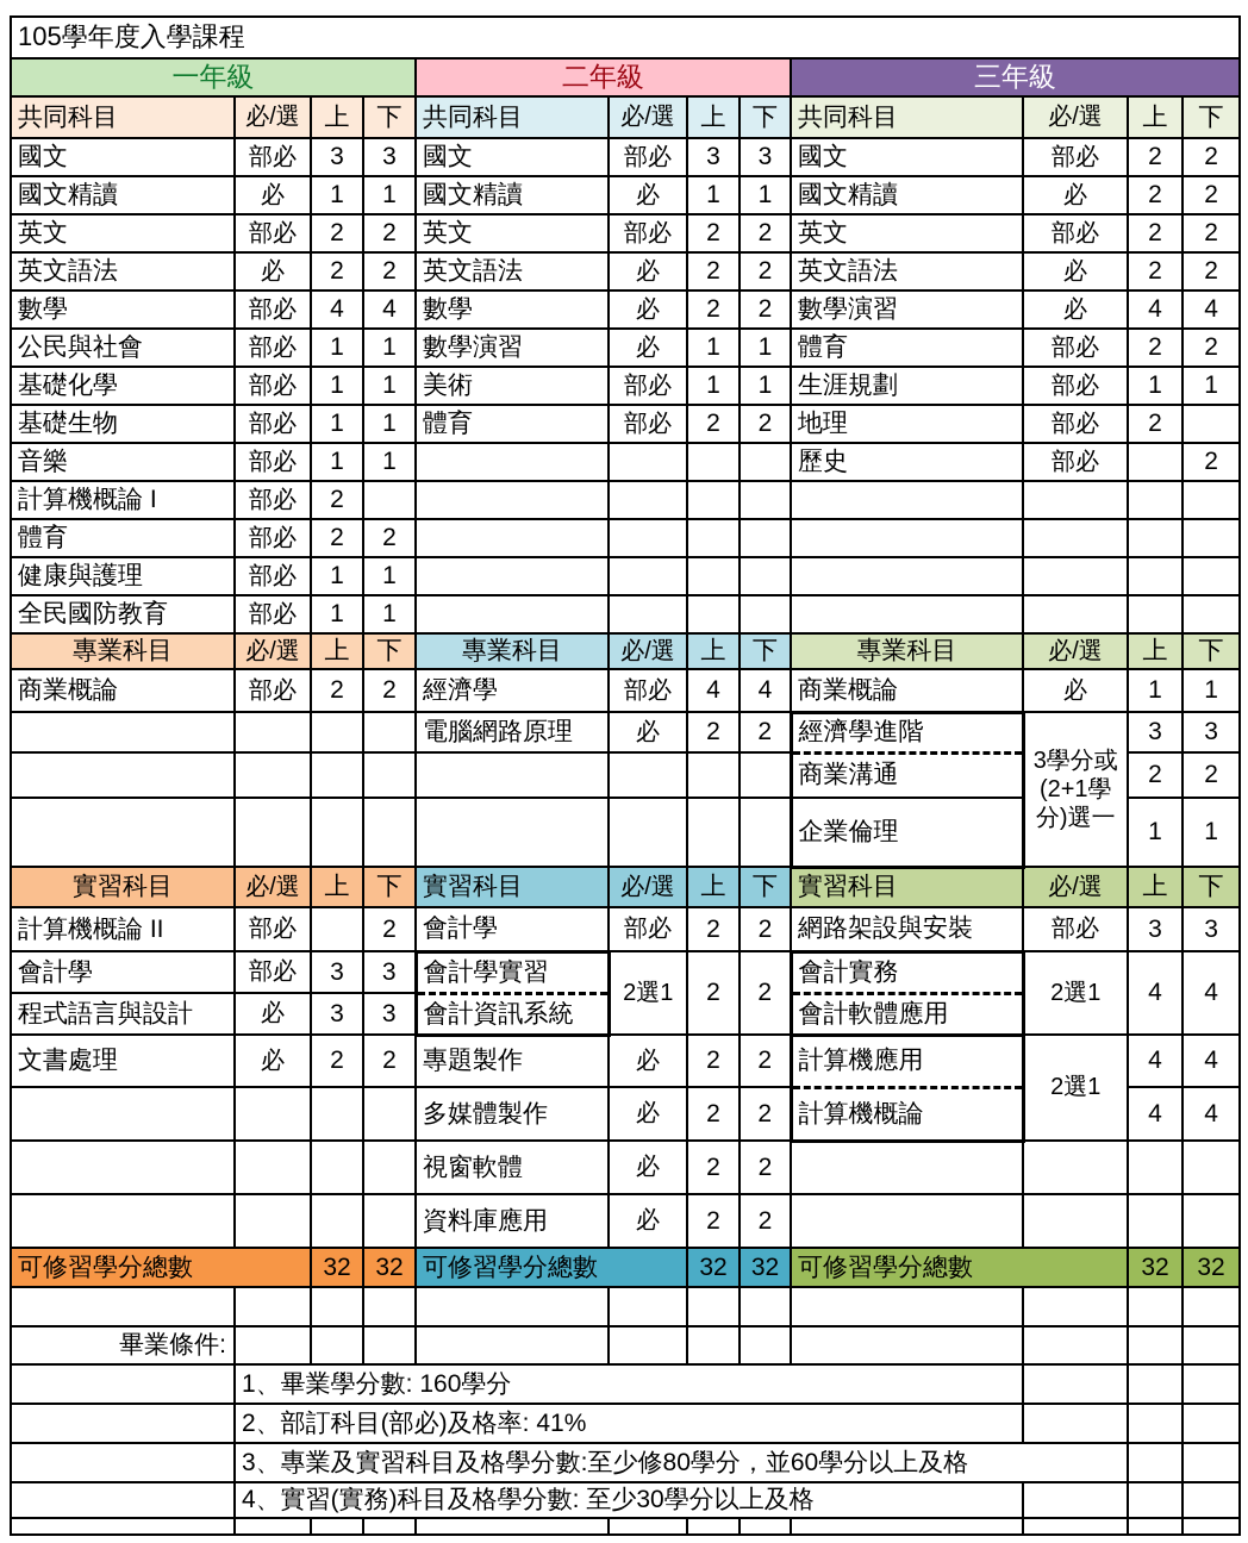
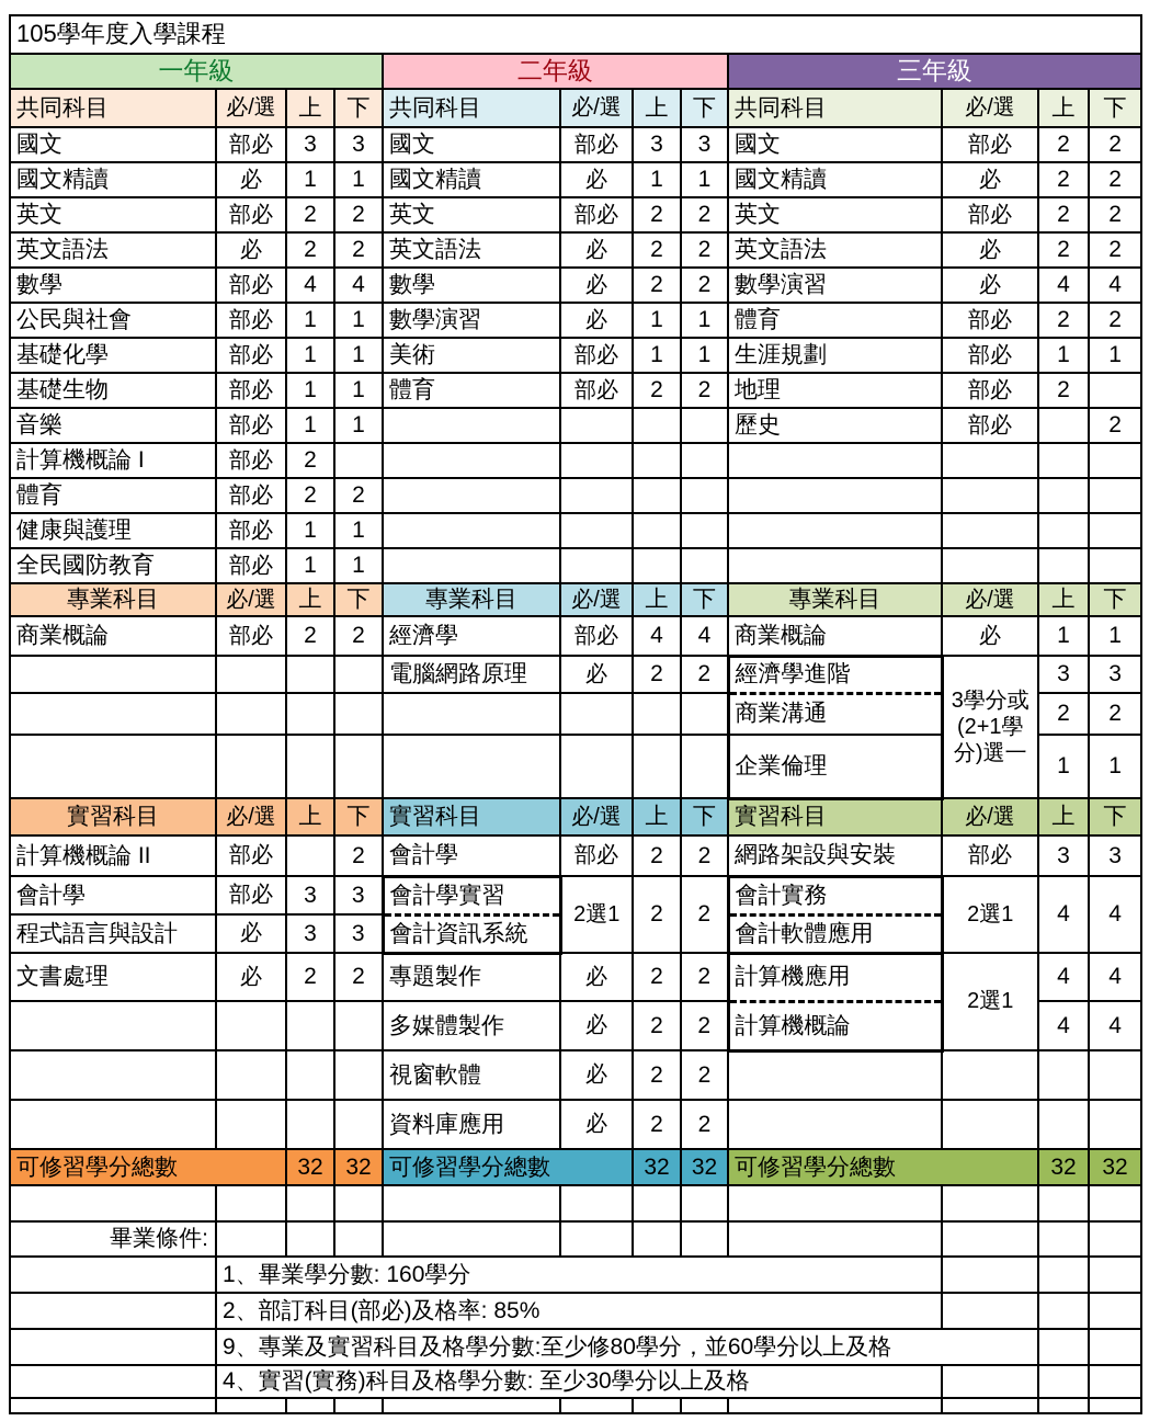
  105學年度入學課程
  一年級	二年級	三年級
  共同科目	必/選	上	下	共同科目	必/選	上	下	共同科目	必/選	上	下
  國文	部必	3	3	國文	部必	3	3	國文	部必	2	2
  國文精讀	必	1	1	國文精讀	必	1	1	國文精讀	必	2	2
  英文	部必	2	2	英文	部必	2	2	英文	部必	2	2
  英文語法	必	2	2	英文語法	必	2	2	英文語法	必	2	2
  數學	部必	4	4	數學	必	2	2	數學演習	必	4	4
  公民與社會	部必	1	1	數學演習	必	1	1	體育	部必	2	2
  基礎化學	部必	1	1	美術	部必	1	1	生涯規劃	部必	1	1
  基礎生物	部必	1	1	體育	部必	2	2	地理	部必	2
  音樂	部必	1	1					歷史	部必		2
  計算機概論 I	部必	2
  體育	部必	2	2
  健康與護理	部必	1	1
  全民國防教育	部必	1	1
  專業科目	必/選	上	下	專業科目	必/選	上	下	專業科目	必/選	上	下
  商業概論	部必	2	2	經濟學	部必	4	4	商業概論	必	1	1
  				電腦網路原理	必	2	2	經濟學進階	3學分或(2+1學分)選一	3	3
  								商業溝通	2	2
  								企業倫理	1	1
  實習科目	必/選	上	下	實習科目	必/選	上	下	實習科目	必/選	上	下
  計算機概論 II	部必		2	會計學	部必	2	2	網路架設與安裝	部必	3	3
  會計學	部必	3	3	會計學實習	2選1	2	2	會計實務	2選1	4	4
  程式語言與設計	必	3	3	會計資訊系統	會計軟體應用
  文書處理	必	2	2	專題製作	必	2	2	計算機應用	2選1	4	4
  				多媒體製作	必	2	2	計算機概論	4	4
  				視窗軟體	必	2	2
  				資料庫應用	必	2	2
  可修習學分總數	32	32	可修習學分總數	32	32	可修習學分總數	32	32
  畢業條件:
  	1、畢業學分數: 160學分
- 	2、部訂科目(部必)及格率: 41%
+ 	2、部訂科目(部必)及格率: 85%
- 	3、專業及實習科目及格學分數:至少修80學分，並60學分以上及格
+ 	9、專業及實習科目及格學分數:至少修80學分，並60學分以上及格
  	4、實習(實務)科目及格學分數: 至少30學分以上及格
